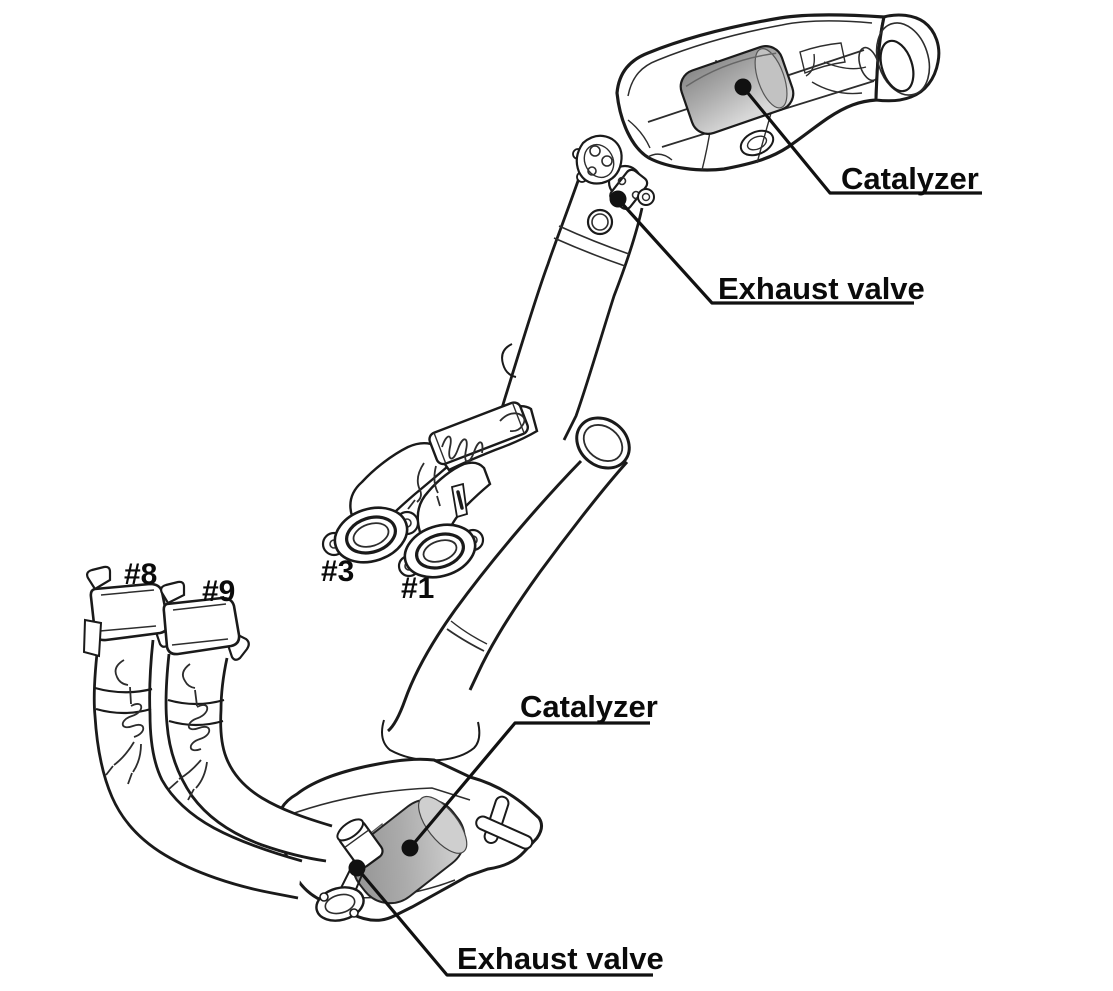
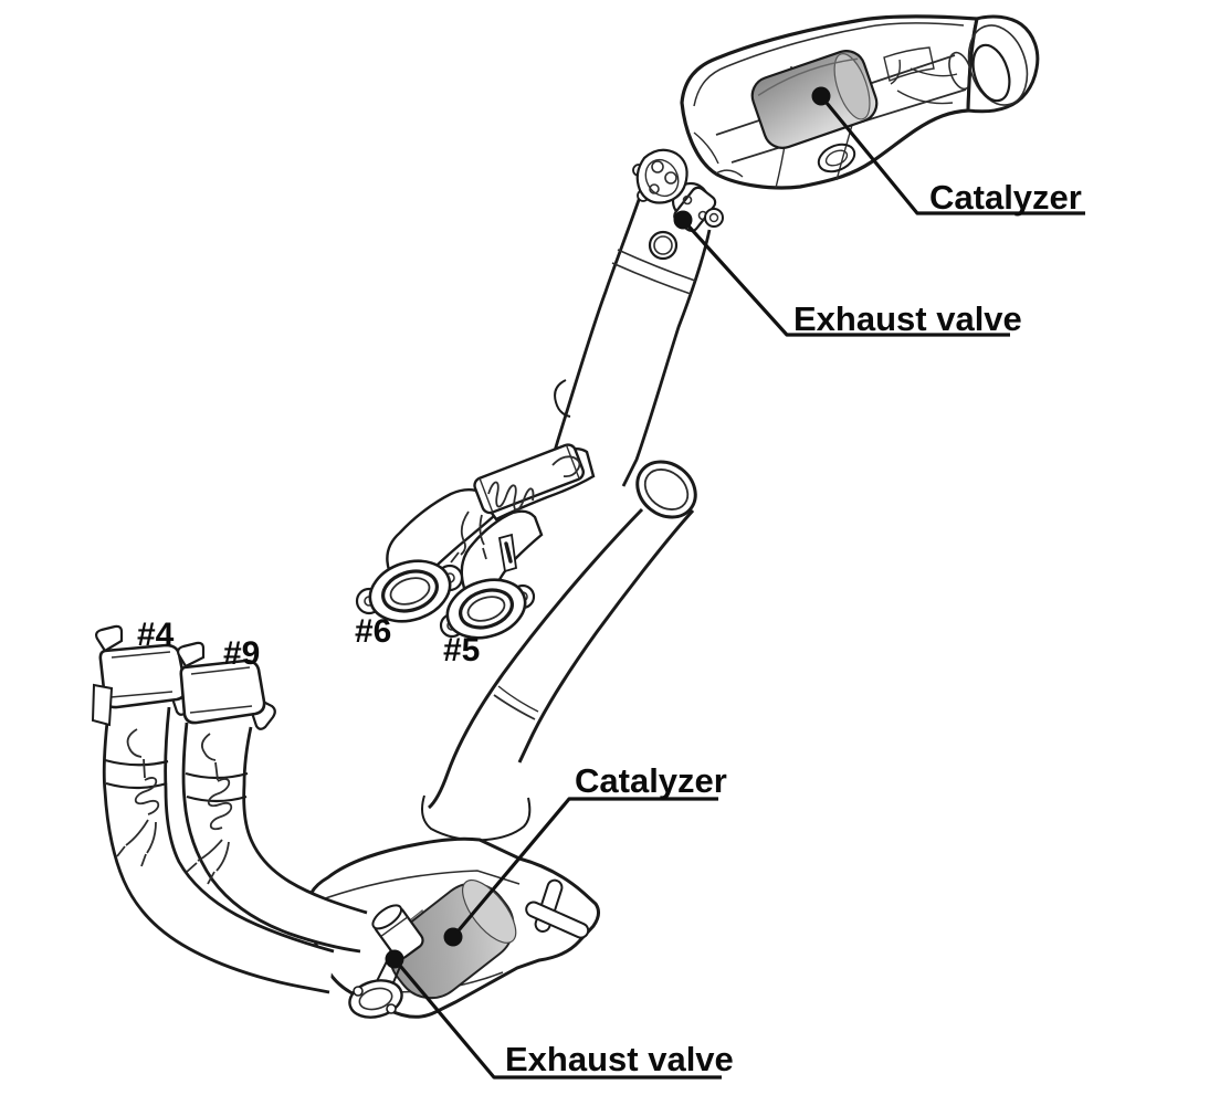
  Catalyzer
  Exhaust valve
  Catalyzer
  Exhaust valve
- #8
+ #4
  #9
- #3
+ #6
- #1
+ #5
